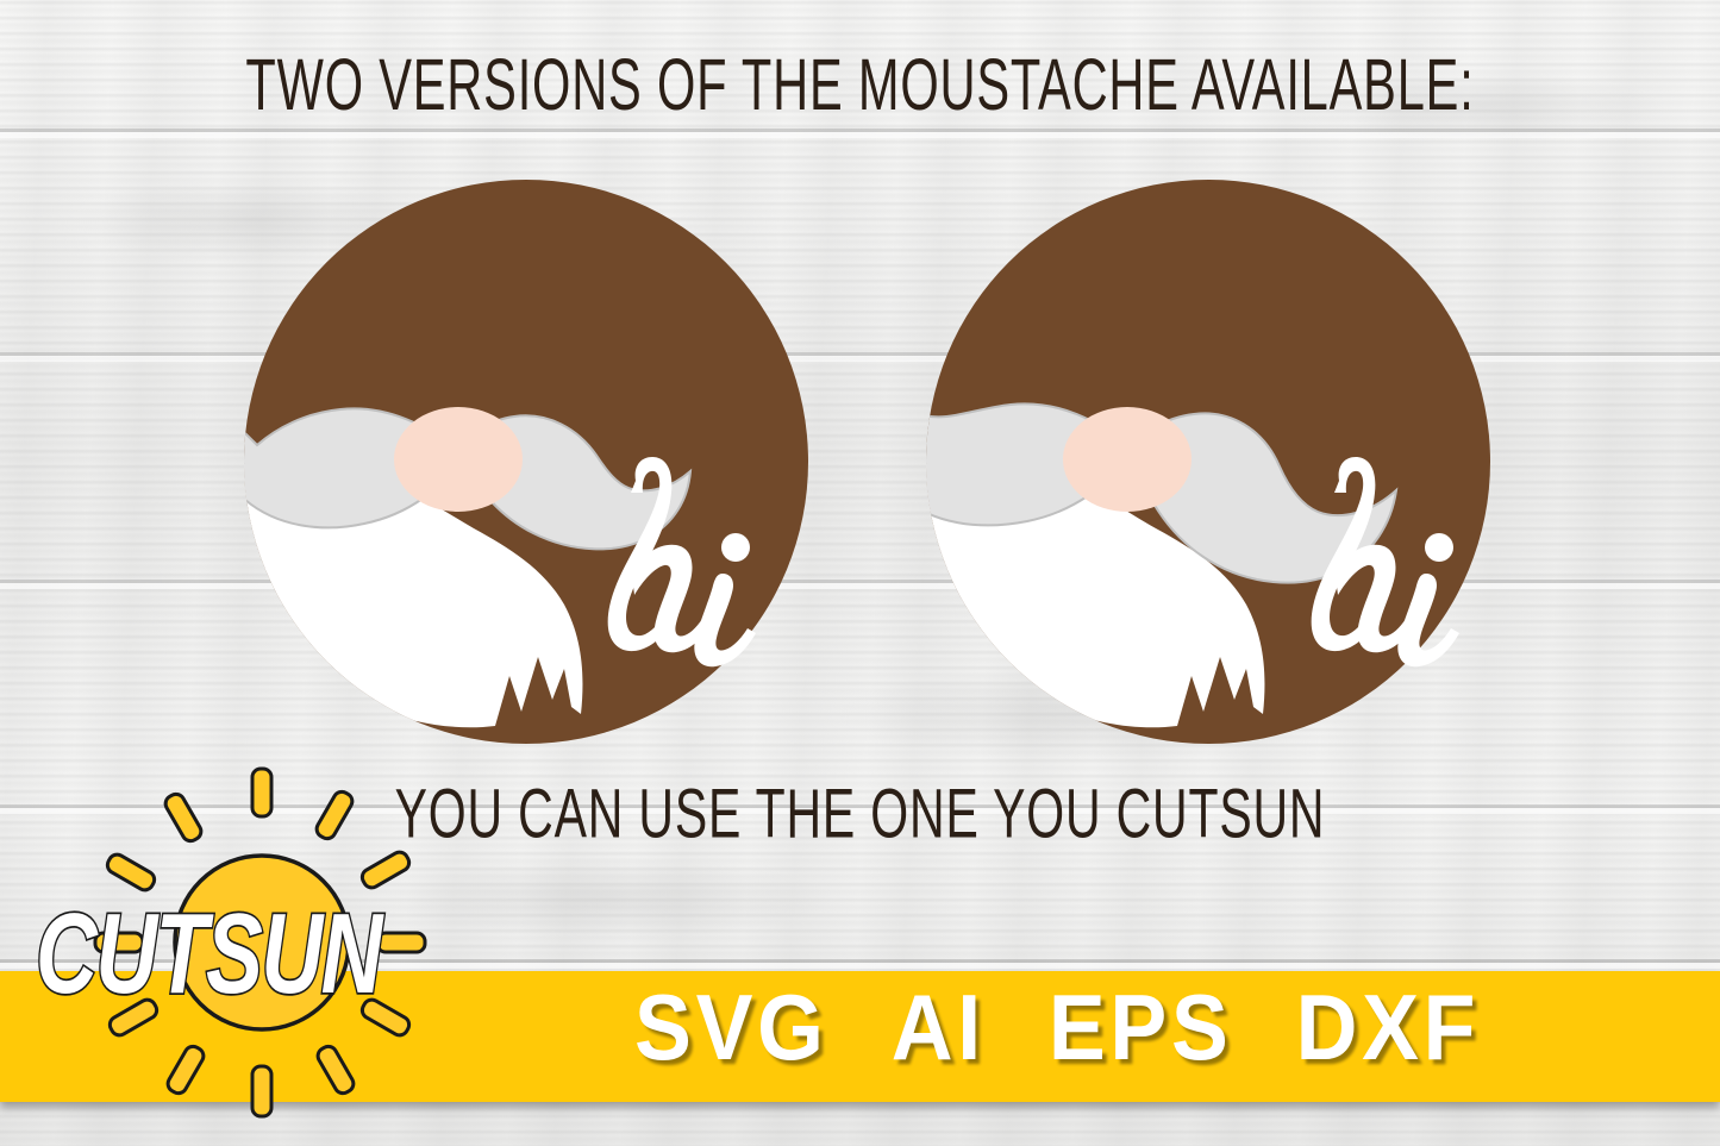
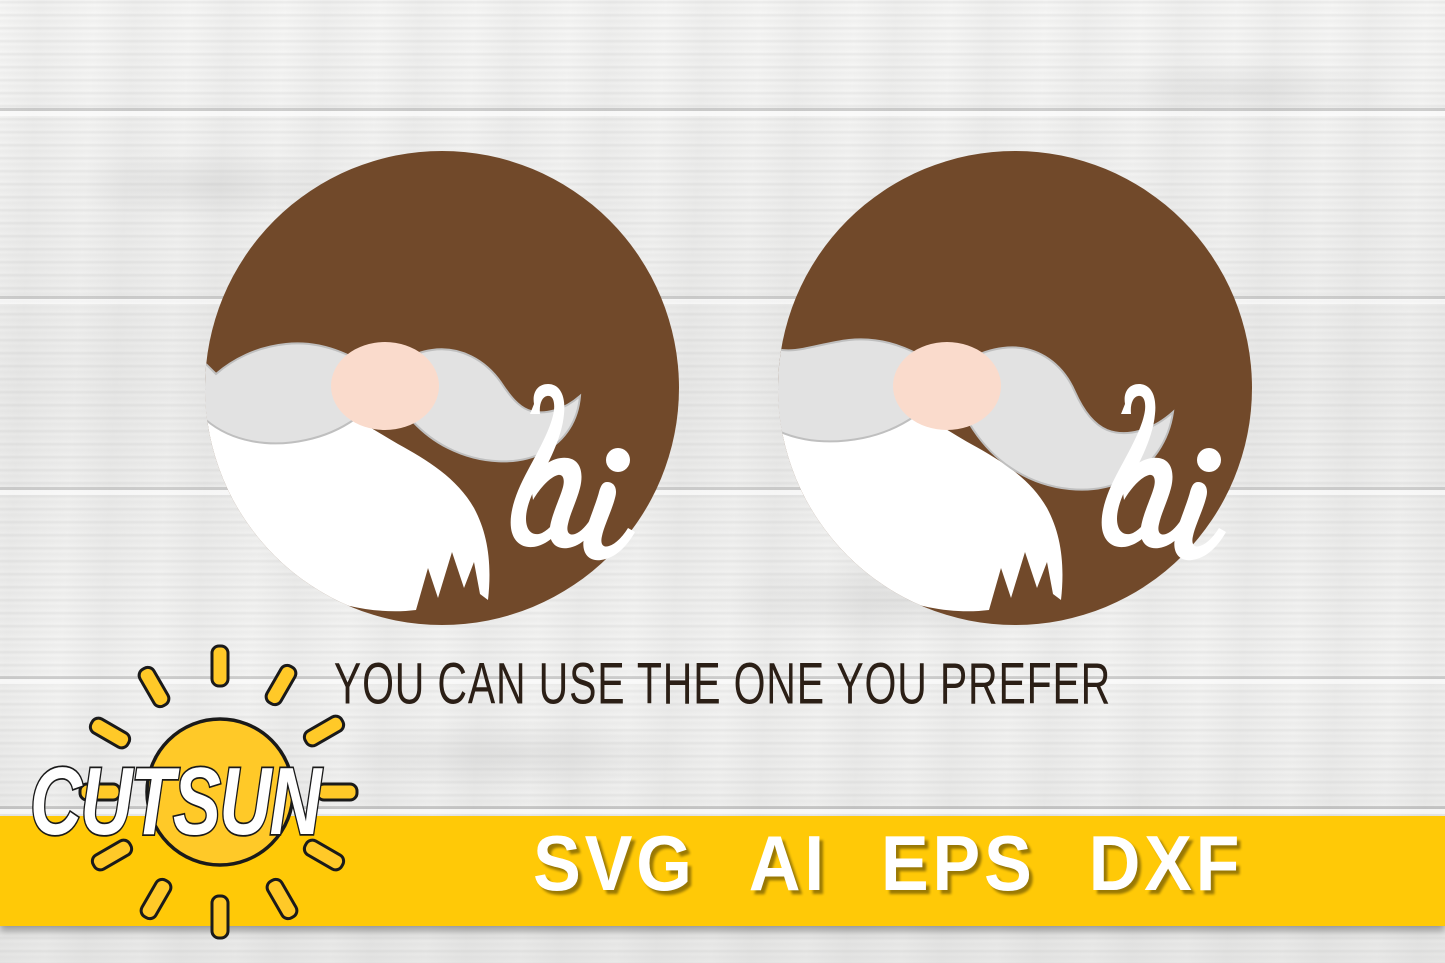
- TWO VERSIONS OF THE MOUSTACHE AVAILABLE:
- YOU CAN USE THE ONE YOU CUTSUN
+ YOU CAN USE THE ONE YOU PREFER
  SVG AI EPS DXF
  CUTSUN
